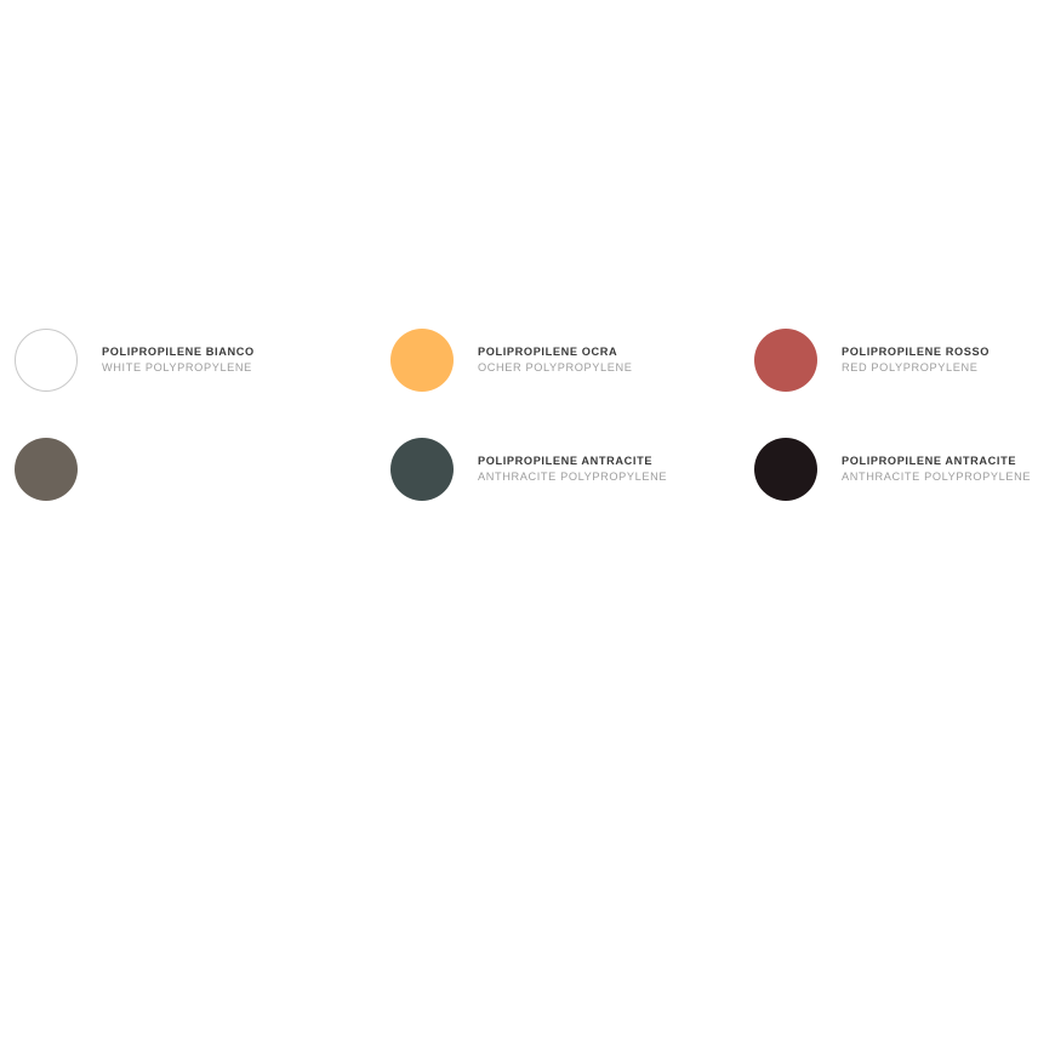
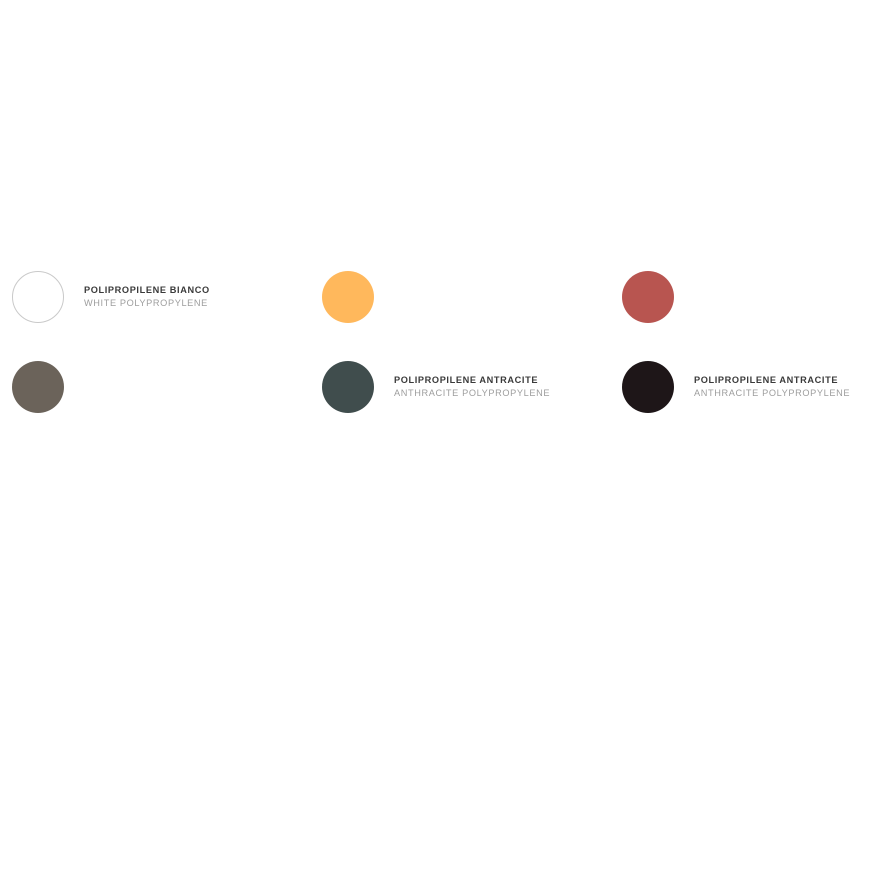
  POLIPROPILENE BIANCO
  WHITE POLYPROPYLENE
- POLIPROPILENE OCRA
- OCHER POLYPROPYLENE
- POLIPROPILENE ROSSO
- RED POLYPROPYLENE
  POLIPROPILENE ANTRACITE
  ANTHRACITE POLYPROPYLENE
  POLIPROPILENE ANTRACITE
  ANTHRACITE POLYPROPYLENE
